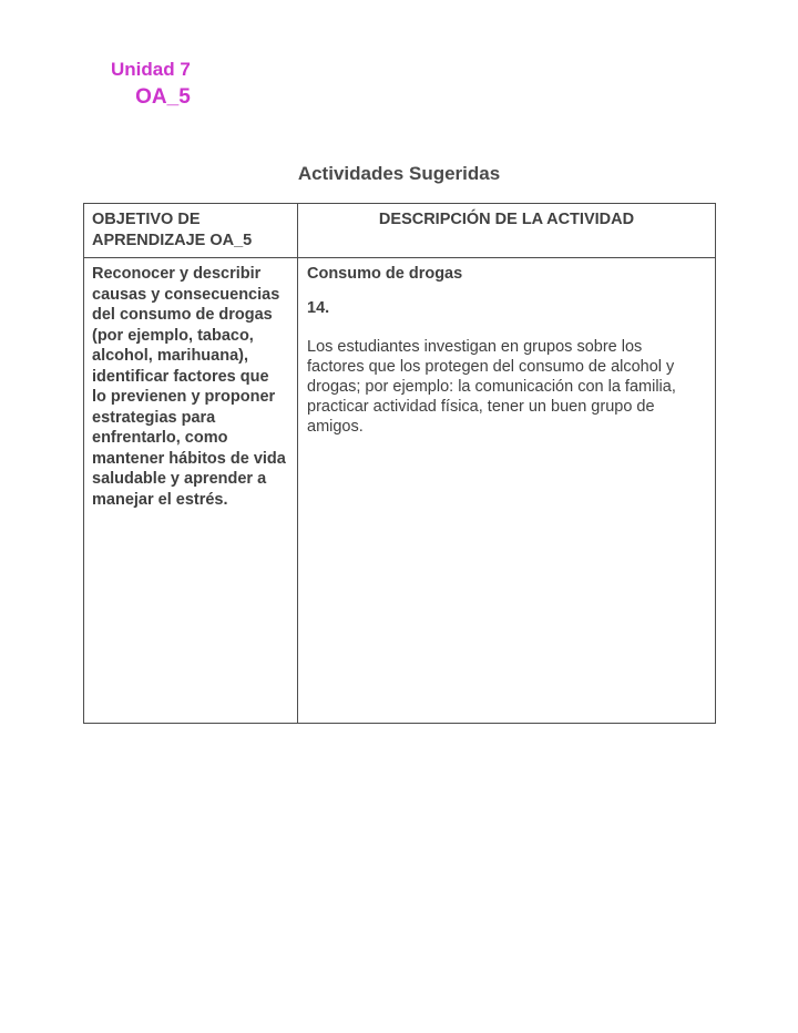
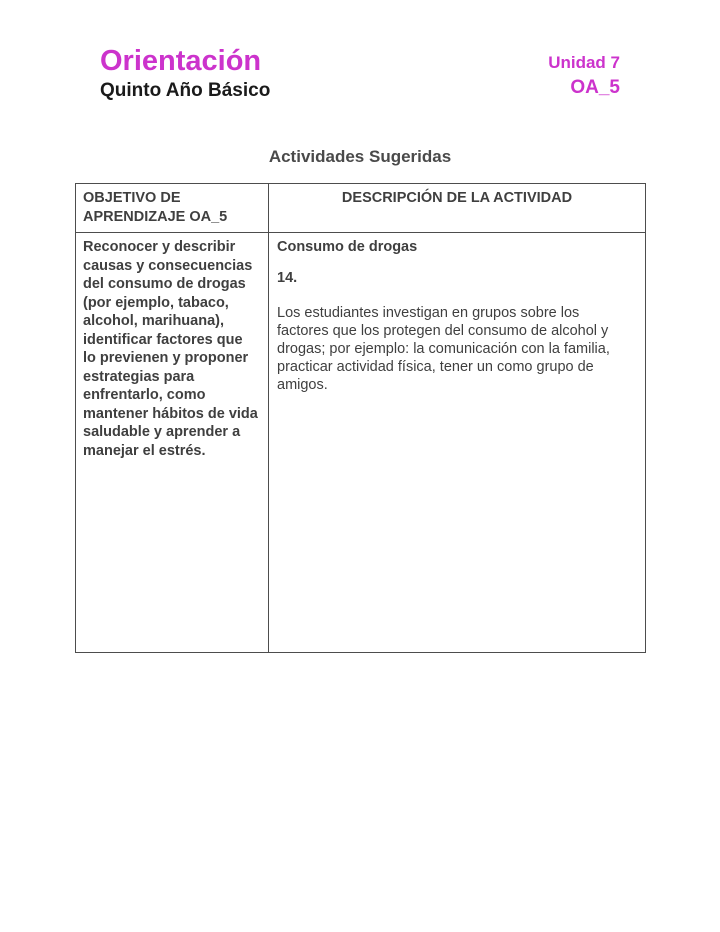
+ Orientación
+ Quinto Año Básico
  Unidad 7
  OA_5
  Actividades Sugeridas
  OBJETIVO DE APRENDIZAJE OA_5	DESCRIPCIÓN DE LA ACTIVIDAD
- Reconocer y describir causas y consecuencias del consumo de drogas (por ejemplo, tabaco, alcohol, marihuana), identificar factores que lo previenen y proponer estrategias para enfrentarlo, como mantener hábitos de vida saludable y aprender a manejar el estrés.	Consumo de drogas 14. Los estudiantes investigan en grupos sobre los factores que los protegen del consumo de alcohol y drogas; por ejemplo: la comunicación con la familia, practicar actividad física, tener un buen grupo de amigos.
+ Reconocer y describir causas y consecuencias del consumo de drogas (por ejemplo, tabaco, alcohol, marihuana), identificar factores que lo previenen y proponer estrategias para enfrentarlo, como mantener hábitos de vida saludable y aprender a manejar el estrés.	Consumo de drogas 14. Los estudiantes investigan en grupos sobre los factores que los protegen del consumo de alcohol y drogas; por ejemplo: la comunicación con la familia, practicar actividad física, tener un como grupo de amigos.
